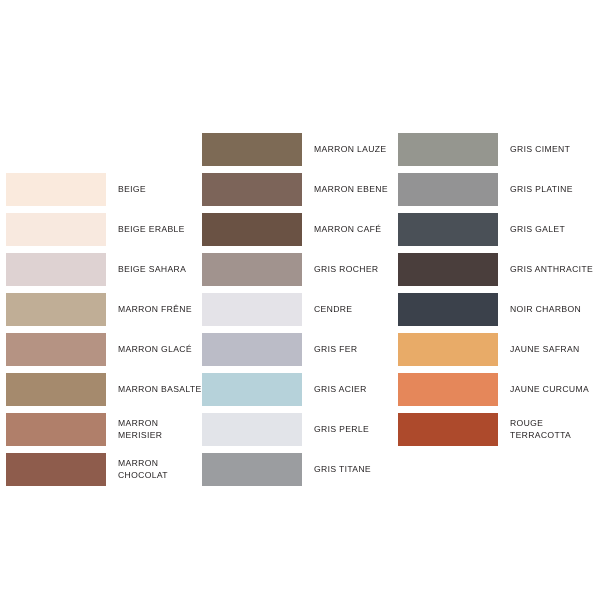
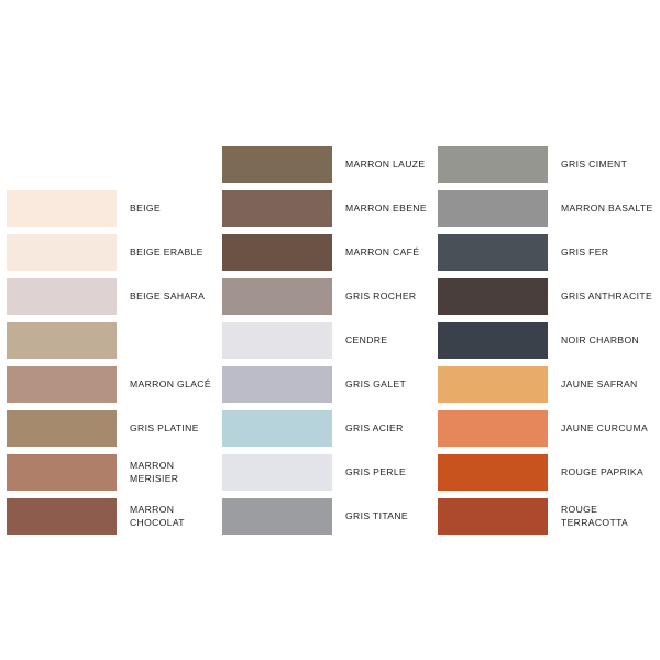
  BEIGE
  BEIGE ERABLE
  BEIGE SAHARA
- MARRON FRÊNE
  MARRON GLACÉ
- MARRON BASALTE
+ GRIS PLATINE
  MARRON MERISIER
  MARRON CHOCOLAT
  MARRON LAUZE
  MARRON EBENE
  MARRON CAFÉ
  GRIS ROCHER
  CENDRE
- GRIS FER
+ GRIS GALET
  GRIS ACIER
  GRIS PERLE
  GRIS TITANE
  GRIS CIMENT
- GRIS PLATINE
+ MARRON BASALTE
- GRIS GALET
+ GRIS FER
  GRIS ANTHRACITE
  NOIR CHARBON
  JAUNE SAFRAN
  JAUNE CURCUMA
+ ROUGE PAPRIKA
  ROUGE TERRACOTTA
